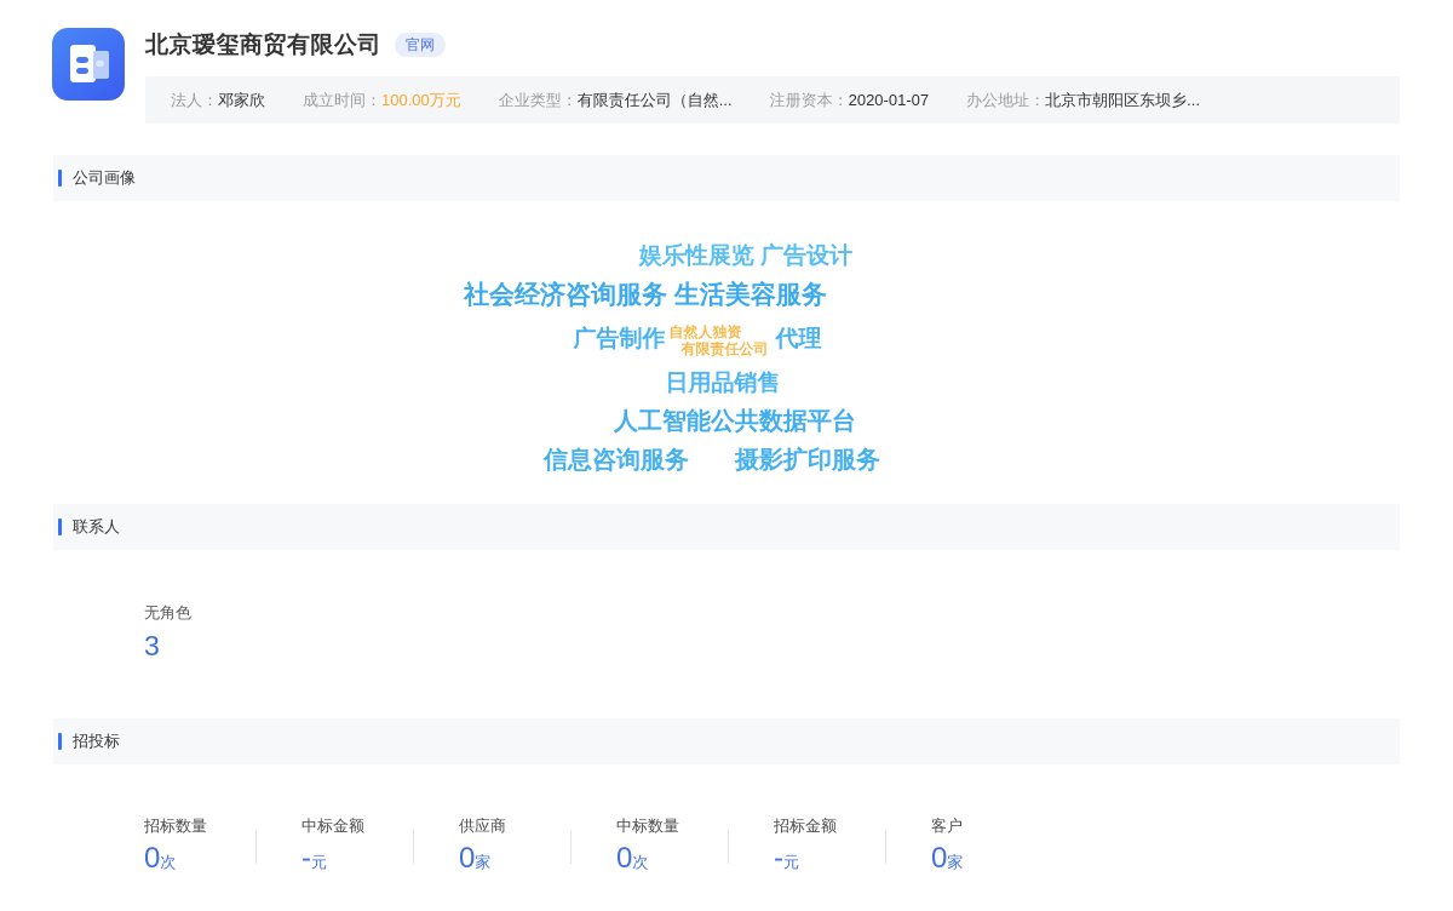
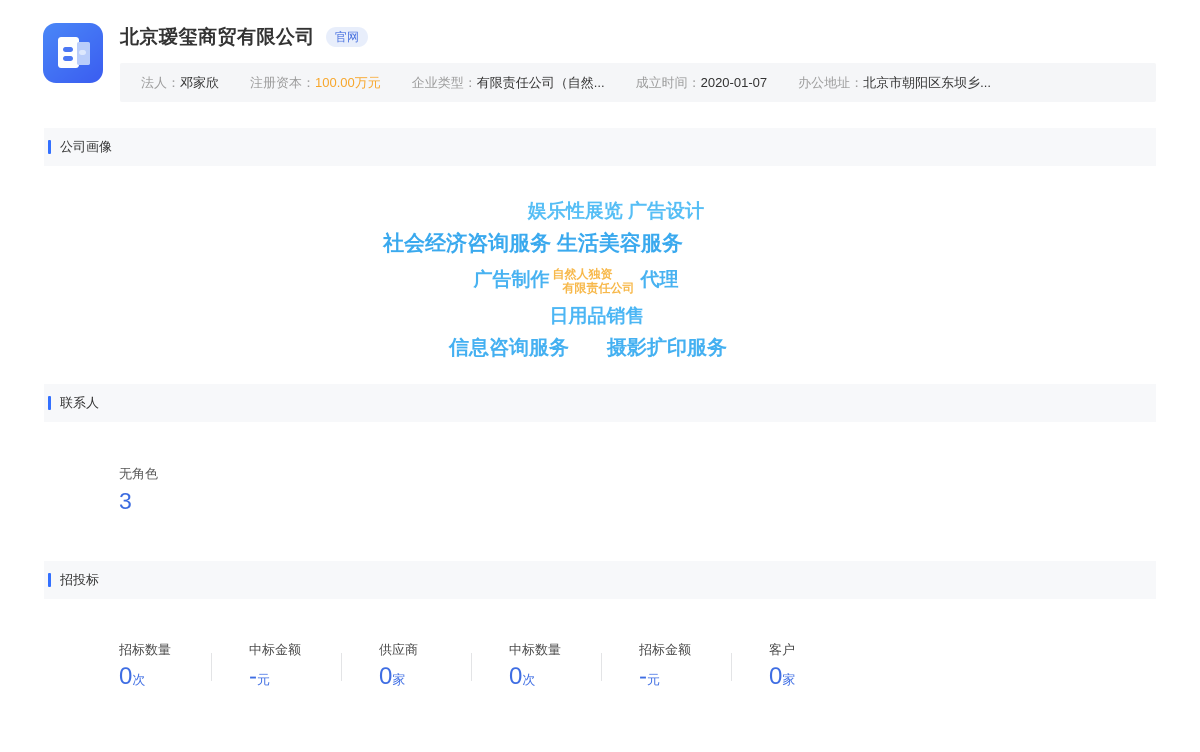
  北京瑷玺商贸有限公司
  官网
  法人：邓家欣
- 成立时间：100.00万元
+ 注册资本：100.00万元
  企业类型：有限责任公司（自然...
- 注册资本：2020-01-07
+ 成立时间：2020-01-07
  办公地址：北京市朝阳区东坝乡...
  公司画像
  娱乐性展览 广告设计
  社会经济咨询服务 生活美容服务
  广告制作
  自然人独资
  有限责任公司
  代理
  日用品销售
- 人工智能公共数据平台
  信息咨询服务 摄影扩印服务
  联系人
  无角色
  3
  招投标
  招标数量
  0次
  中标金额
  -元
  供应商
  0家
  中标数量
  0次
  招标金额
  -元
  客户
  0家
